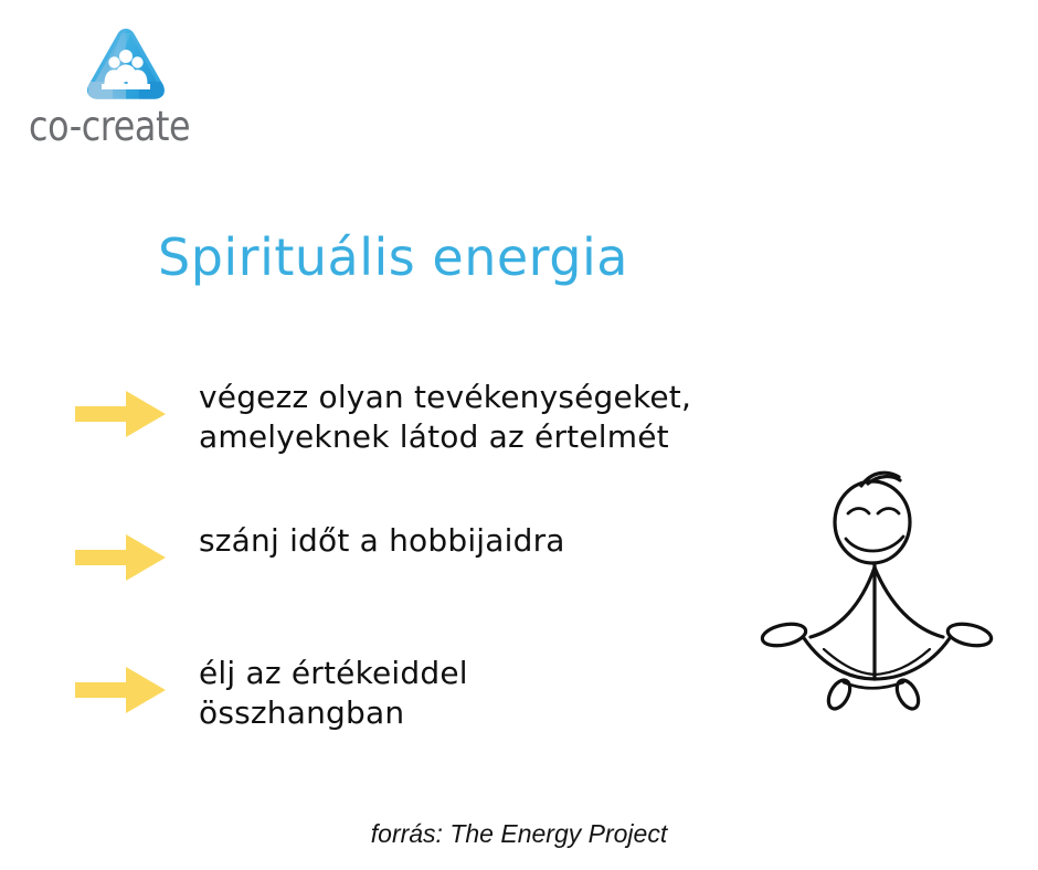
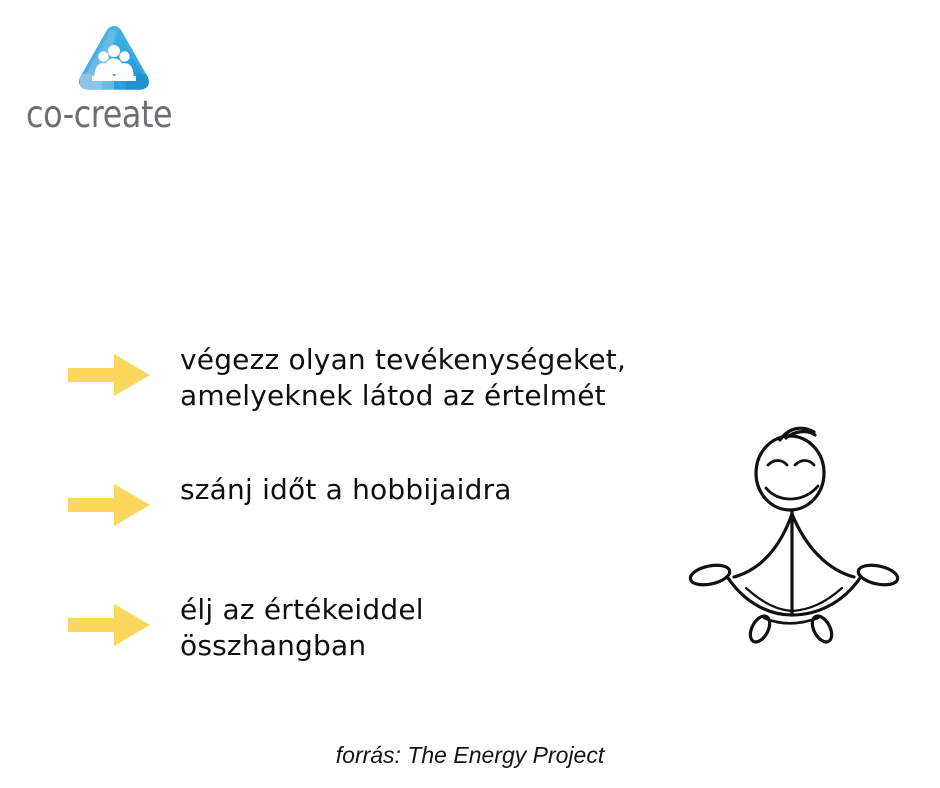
  co-create
- Spirituális energia
  végezz olyan tevékenységeket,
  amelyeknek látod az értelmét
  szánj időt a hobbijaidra
  élj az értékeiddel
  összhangban
  forrás: The Energy Project
